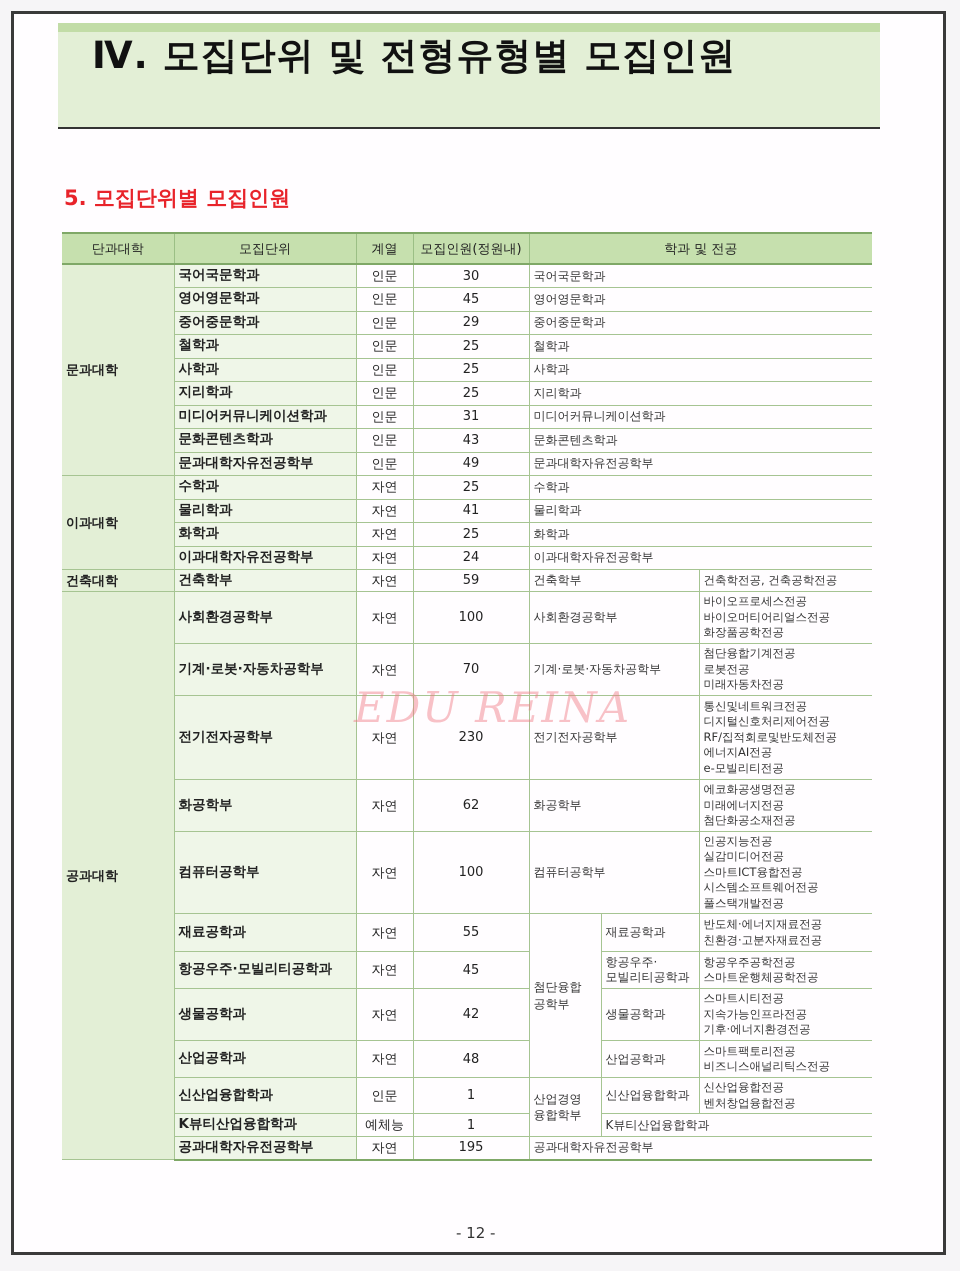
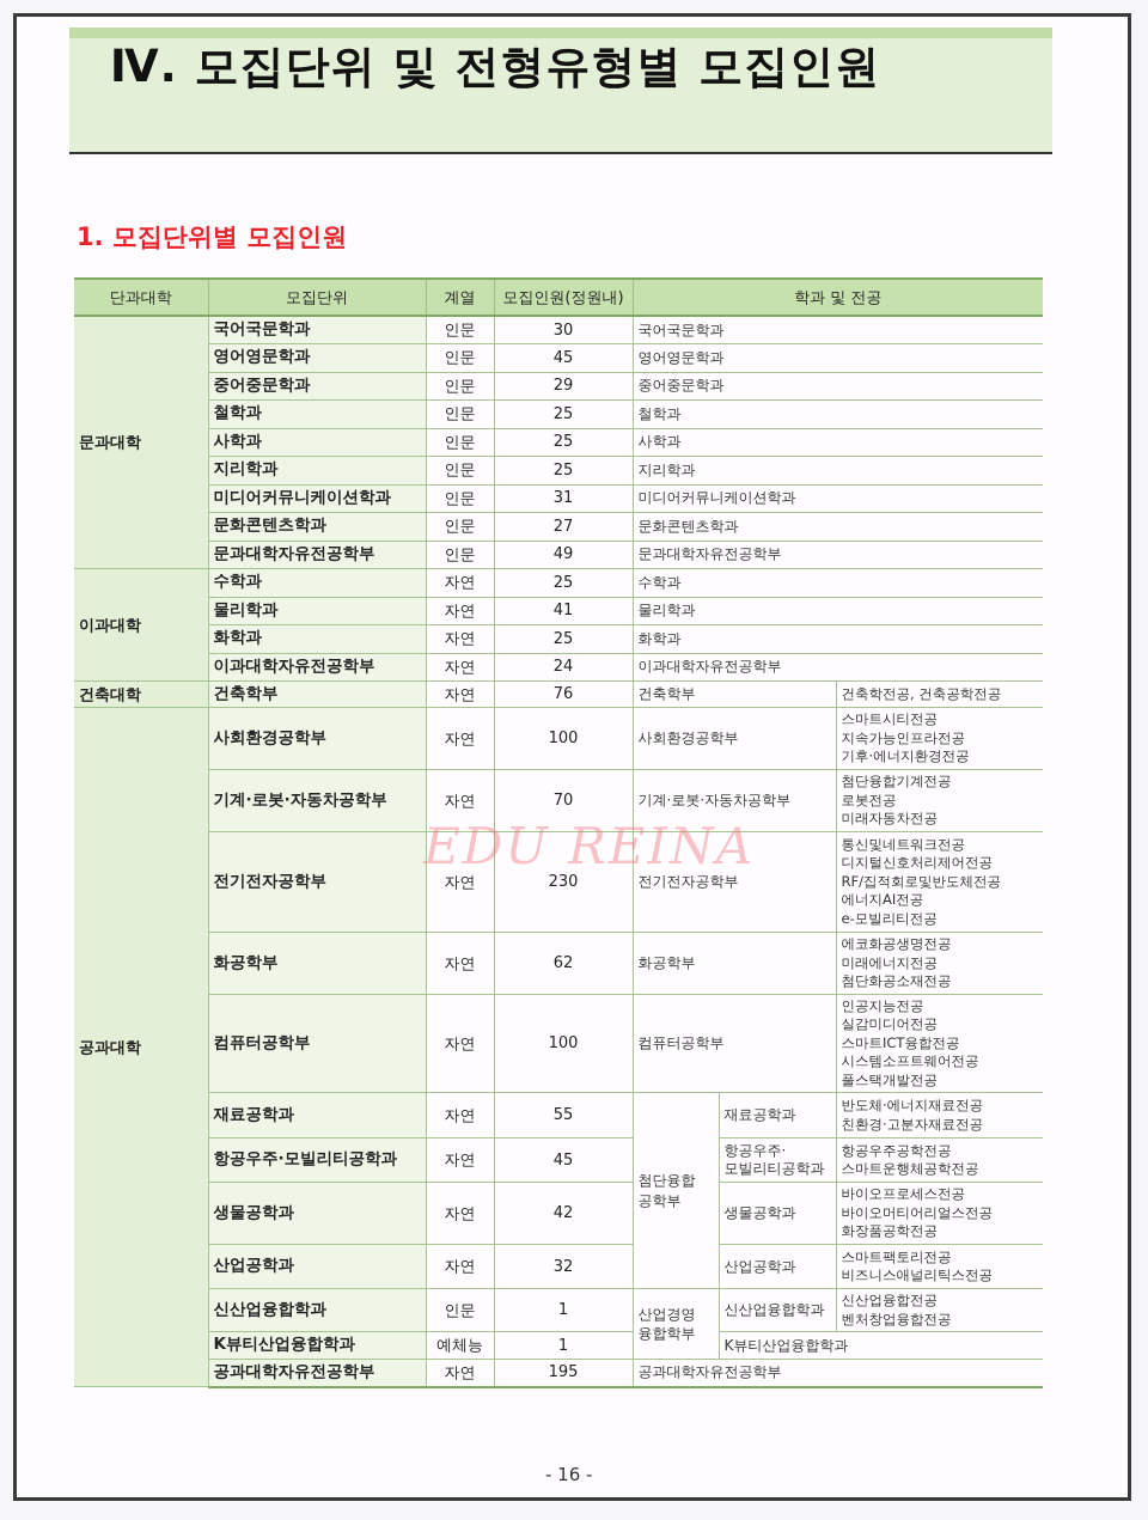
  Ⅳ. 모집단위 및 전형유형별 모집인원
- 5. 모집단위별 모집인원
+ 1. 모집단위별 모집인원
  단과대학	모집단위	계열	모집인원(정원내)	학과 및 전공
  문과대학	국어국문학과	인문	30	국어국문학과
  영어영문학과	인문	45	영어영문학과
  중어중문학과	인문	29	중어중문학과
  철학과	인문	25	철학과
  사학과	인문	25	사학과
  지리학과	인문	25	지리학과
  미디어커뮤니케이션학과	인문	31	미디어커뮤니케이션학과
- 문화콘텐츠학과	인문	43	문화콘텐츠학과
+ 문화콘텐츠학과	인문	27	문화콘텐츠학과
  문과대학자유전공학부	인문	49	문과대학자유전공학부
  이과대학	수학과	자연	25	수학과
  물리학과	자연	41	물리학과
  화학과	자연	25	화학과
  이과대학자유전공학부	자연	24	이과대학자유전공학부
- 건축대학	건축학부	자연	59	건축학부	건축학전공, 건축공학전공
+ 건축대학	건축학부	자연	76	건축학부	건축학전공, 건축공학전공
- 공과대학	사회환경공학부	자연	100	사회환경공학부	바이오프로세스전공 바이오머티어리얼스전공 화장품공학전공
+ 공과대학	사회환경공학부	자연	100	사회환경공학부	스마트시티전공 지속가능인프라전공 기후·에너지환경전공
  기계·로봇·자동차공학부	자연	70	기계·로봇·자동차공학부	첨단융합기계전공 로봇전공 미래자동차전공
  전기전자공학부	자연	230	전기전자공학부	통신및네트워크전공 디지털신호처리제어전공 RF/집적회로및반도체전공 에너지AI전공 e-모빌리티전공
  화공학부	자연	62	화공학부	에코화공생명전공 미래에너지전공 첨단화공소재전공
  컴퓨터공학부	자연	100	컴퓨터공학부	인공지능전공 실감미디어전공 스마트ICT융합전공 시스템소프트웨어전공 풀스택개발전공
  재료공학과	자연	55	첨단융합 공학부	재료공학과	반도체·에너지재료전공 친환경·고분자재료전공
  항공우주·모빌리티공학과	자연	45	항공우주· 모빌리티공학과	항공우주공학전공 스마트운행체공학전공
- 생물공학과	자연	42	생물공학과	스마트시티전공 지속가능인프라전공 기후·에너지환경전공
+ 생물공학과	자연	42	생물공학과	바이오프로세스전공 바이오머티어리얼스전공 화장품공학전공
- 산업공학과	자연	48	산업공학과	스마트팩토리전공 비즈니스애널리틱스전공
+ 산업공학과	자연	32	산업공학과	스마트팩토리전공 비즈니스애널리틱스전공
  신산업융합학과	인문	1	산업경영 융합학부	신산업융합학과	신산업융합전공 벤처창업융합전공
  K뷰티산업융합학과	예체능	1	K뷰티산업융합학과
  공과대학자유전공학부	자연	195	공과대학자유전공학부
  EDU REINA
- - 12 -
+ - 16 -
